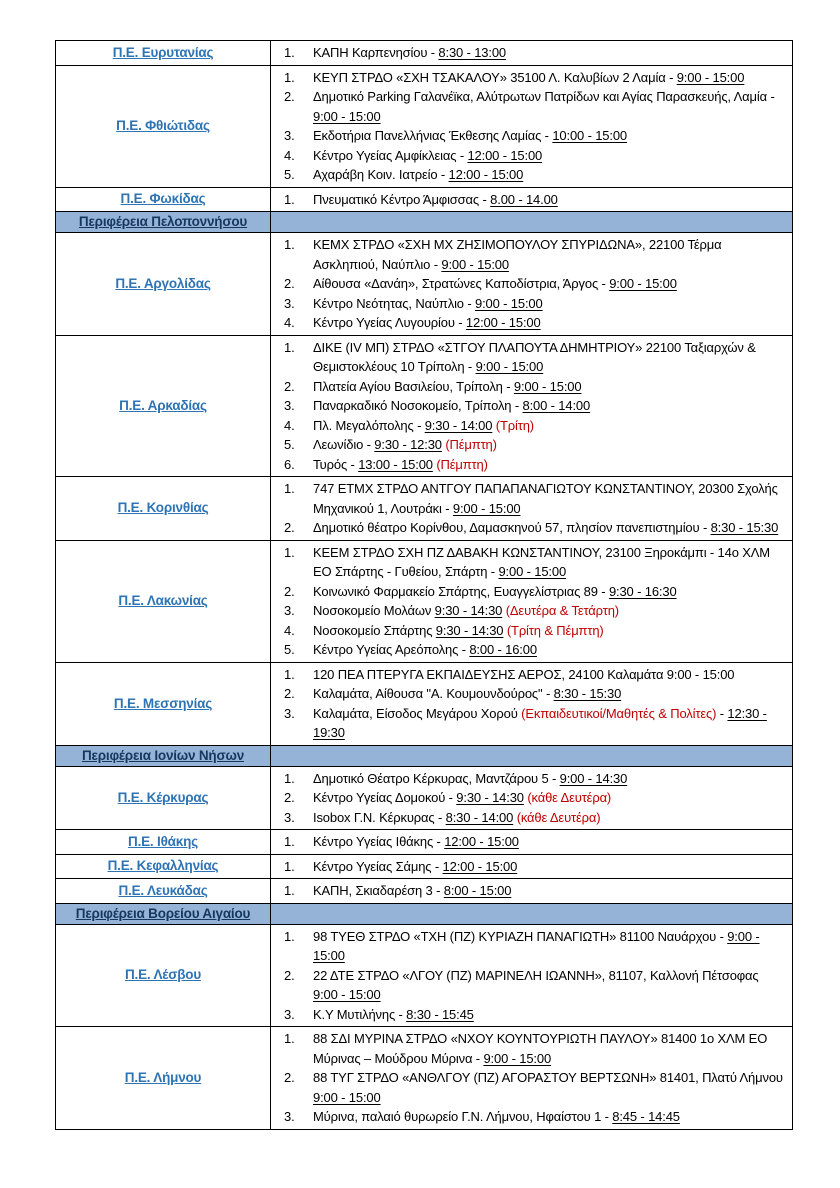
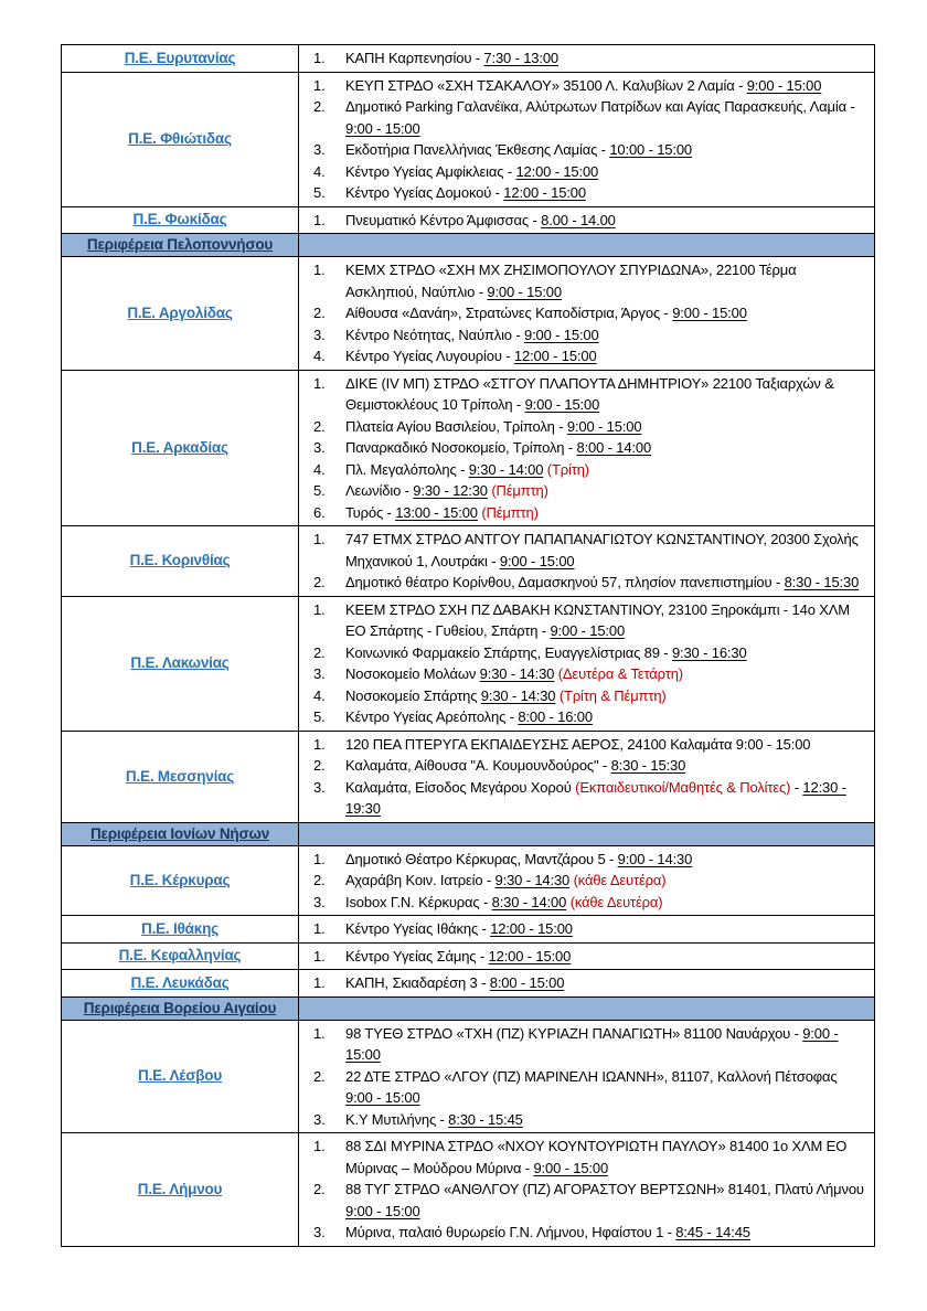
- Π.Ε. Ευρυτανίας	1. ΚΑΠΗ Καρπενησίου - 8:30 - 13:00
+ Π.Ε. Ευρυτανίας	1. ΚΑΠΗ Καρπενησίου - 7:30 - 13:00
- Π.Ε. Φθιώτιδας	1. ΚΕΥΠ ΣΤΡΔΟ «ΣΧΗ ΤΣΑΚΑΛΟΥ» 35100 Λ. Καλυβίων 2 Λαμία - 9:00 - 15:002. Δημοτικό Parking Γαλανέϊκα, Αλύτρωτων Πατρίδων και Αγίας Παρασκευής, Λαμία - 9:00 - 15:003. Εκδοτήρια Πανελλήνιας Έκθεσης Λαμίας - 10:00 - 15:004. Κέντρο Υγείας Αμφίκλειας - 12:00 - 15:005. Αχαράβη Κοιν. Ιατρείο - 12:00 - 15:00
+ Π.Ε. Φθιώτιδας	1. ΚΕΥΠ ΣΤΡΔΟ «ΣΧΗ ΤΣΑΚΑΛΟΥ» 35100 Λ. Καλυβίων 2 Λαμία - 9:00 - 15:002. Δημοτικό Parking Γαλανέϊκα, Αλύτρωτων Πατρίδων και Αγίας Παρασκευής, Λαμία - 9:00 - 15:003. Εκδοτήρια Πανελλήνιας Έκθεσης Λαμίας - 10:00 - 15:004. Κέντρο Υγείας Αμφίκλειας - 12:00 - 15:005. Κέντρο Υγείας Δομοκού - 12:00 - 15:00
  Π.Ε. Φωκίδας	1. Πνευματικό Κέντρο Άμφισσας - 8.00 - 14.00
  Περιφέρεια Πελοποννήσου
  Π.Ε. Αργολίδας	1. ΚΕΜΧ ΣΤΡΔΟ «ΣΧΗ ΜΧ ΖΗΣΙΜΟΠΟΥΛΟΥ ΣΠΥΡΙΔΩΝΑ», 22100 Τέρμα Ασκληπιού, Ναύπλιο - 9:00 - 15:002. Αίθουσα «Δανάη», Στρατώνες Καποδίστρια, Άργος - 9:00 - 15:003. Κέντρο Νεότητας, Ναύπλιο - 9:00 - 15:004. Κέντρο Υγείας Λυγουρίου - 12:00 - 15:00
  Π.Ε. Αρκαδίας	1. ΔΙΚΕ (ΙV ΜΠ) ΣΤΡΔΟ «ΣΤΓΟΥ ΠΛΑΠΟΥΤΑ ΔΗΜΗΤΡΙΟΥ» 22100 Ταξιαρχών & Θεμιστοκλέους 10 Τρίπολη - 9:00 - 15:002. Πλατεία Αγίου Βασιλείου, Τρίπολη - 9:00 - 15:003. Παναρκαδικό Νοσοκομείο, Τρίπολη - 8:00 - 14:004. Πλ. Μεγαλόπολης - 9:30 - 14:00 (Τρίτη)5. Λεωνίδιο - 9:30 - 12:30 (Πέμπτη)6. Τυρός - 13:00 - 15:00 (Πέμπτη)
  Π.Ε. Κορινθίας	1. 747 ΕΤΜΧ ΣΤΡΔΟ ΑΝΤΓΟΥ ΠΑΠΑΠΑΝΑΓΙΩΤΟΥ ΚΩΝΣΤΑΝΤΙΝΟΥ, 20300 Σχολής Μηχανικού 1, Λουτράκι - 9:00 - 15:002. Δημοτικό θέατρο Κορίνθου, Δαμασκηνού 57, πλησίον πανεπιστημίου - 8:30 - 15:30
  Π.Ε. Λακωνίας	1. ΚΕΕΜ ΣΤΡΔΟ ΣΧΗ ΠΖ ΔΑΒΑΚΗ ΚΩΝΣΤΑΝΤΙΝΟΥ, 23100 Ξηροκάμπι - 14ο ΧΛΜ ΕΟ Σπάρτης - Γυθείου, Σπάρτη - 9:00 - 15:002. Κοινωνικό Φαρμακείο Σπάρτης, Ευαγγελίστριας 89 - 9:30 - 16:303. Νοσοκομείο Μολάων 9:30 - 14:30 (Δευτέρα & Τετάρτη)4. Νοσοκομείο Σπάρτης 9:30 - 14:30 (Τρίτη & Πέμπτη)5. Κέντρο Υγείας Αρεόπολης - 8:00 - 16:00
  Π.Ε. Μεσσηνίας	1. 120 ΠΕΑ ΠΤΕΡΥΓΑ ΕΚΠΑΙΔΕΥΣΗΣ ΑΕΡΟΣ, 24100 Καλαμάτα 9:00 - 15:002. Καλαμάτα, Αίθουσα "Α. Κουμουνδούρος" - 8:30 - 15:303. Καλαμάτα, Είσοδος Μεγάρου Χορού (Εκπαιδευτικοί/Μαθητές & Πολίτες) - 12:30 - 19:30
  Περιφέρεια Ιονίων Νήσων
- Π.Ε. Κέρκυρας	1. Δημοτικό Θέατρο Κέρκυρας, Μαντζάρου 5 - 9:00 - 14:302. Κέντρο Υγείας Δομοκού - 9:30 - 14:30 (κάθε Δευτέρα)3. Isobox Γ.Ν. Κέρκυρας - 8:30 - 14:00 (κάθε Δευτέρα)
+ Π.Ε. Κέρκυρας	1. Δημοτικό Θέατρο Κέρκυρας, Μαντζάρου 5 - 9:00 - 14:302. Αχαράβη Κοιν. Ιατρείο - 9:30 - 14:30 (κάθε Δευτέρα)3. Isobox Γ.Ν. Κέρκυρας - 8:30 - 14:00 (κάθε Δευτέρα)
  Π.Ε. Ιθάκης	1. Κέντρο Υγείας Ιθάκης - 12:00 - 15:00
  Π.Ε. Κεφαλληνίας	1. Κέντρο Υγείας Σάμης - 12:00 - 15:00
  Π.Ε. Λευκάδας	1. ΚΑΠΗ, Σκιαδαρέση 3 - 8:00 - 15:00
  Περιφέρεια Βορείου Αιγαίου
  Π.Ε. Λέσβου	1. 98 ΤΥΕΘ ΣΤΡΔΟ «ΤΧΗ (ΠΖ) ΚΥΡΙΑΖΗ ΠΑΝΑΓΙΩΤΗ» 81100 Ναυάρχου - 9:00 - 15:002. 22 ΔΤΕ ΣΤΡΔΟ «ΛΓΟΥ (ΠΖ) ΜΑΡΙΝΕΛΗ ΙΩΑΝΝΗ», 81107, Καλλονή Πέτσοφας 9:00 - 15:003. Κ.Υ Μυτιλήνης - 8:30 - 15:45
  Π.Ε. Λήμνου	1. 88 ΣΔΙ ΜΥΡΙΝΑ ΣΤΡΔΟ «ΝΧΟΥ ΚΟΥΝΤΟΥΡΙΩΤΗ ΠΑΥΛΟΥ» 81400 1ο ΧΛΜ ΕΟ Μύρινας – Μούδρου Μύρινα - 9:00 - 15:002. 88 ΤΥΓ ΣΤΡΔΟ «ΑΝΘΛΓΟΥ (ΠΖ) ΑΓΟΡΑΣΤΟΥ ΒΕΡΤΣΩΝΗ» 81401, Πλατύ Λήμνου 9:00 - 15:003. Μύρινα, παλαιό θυρωρείο Γ.Ν. Λήμνου, Ηφαίστου 1 - 8:45 - 14:45
